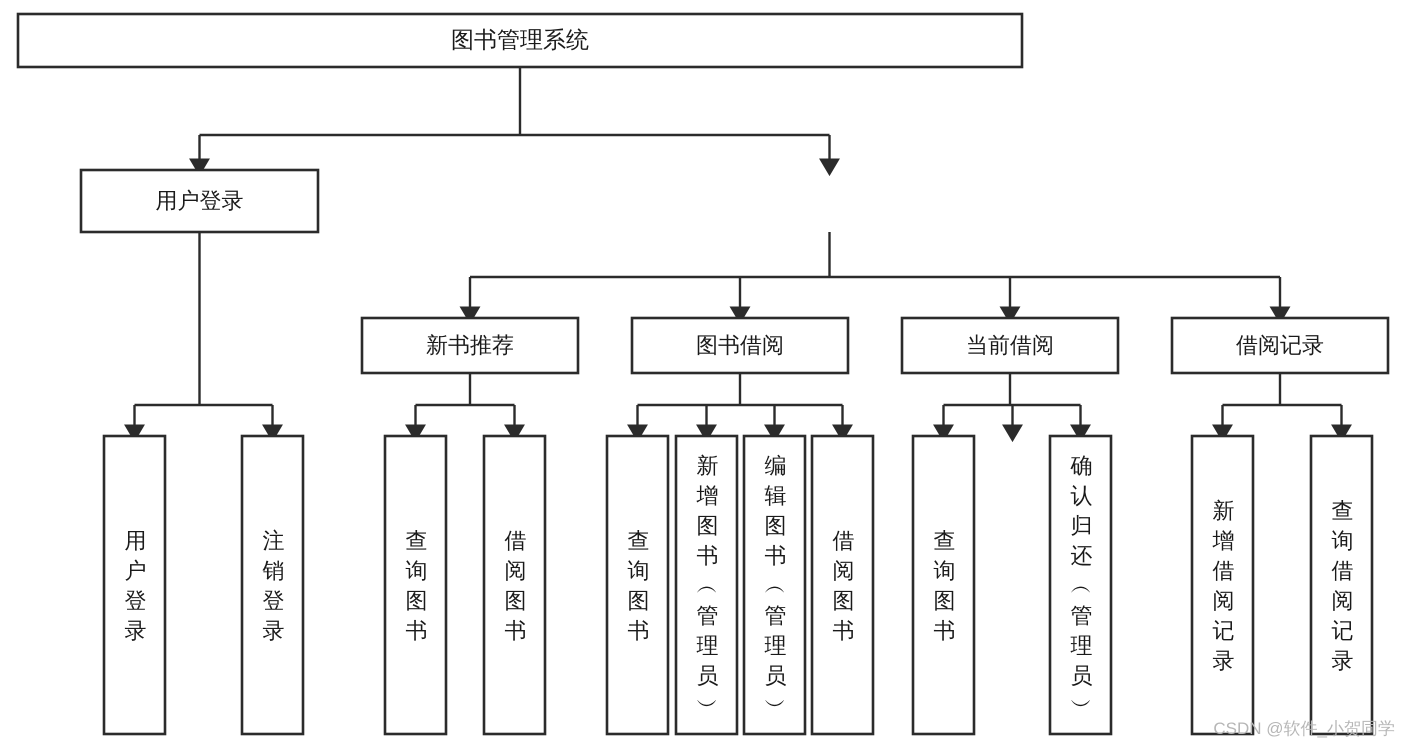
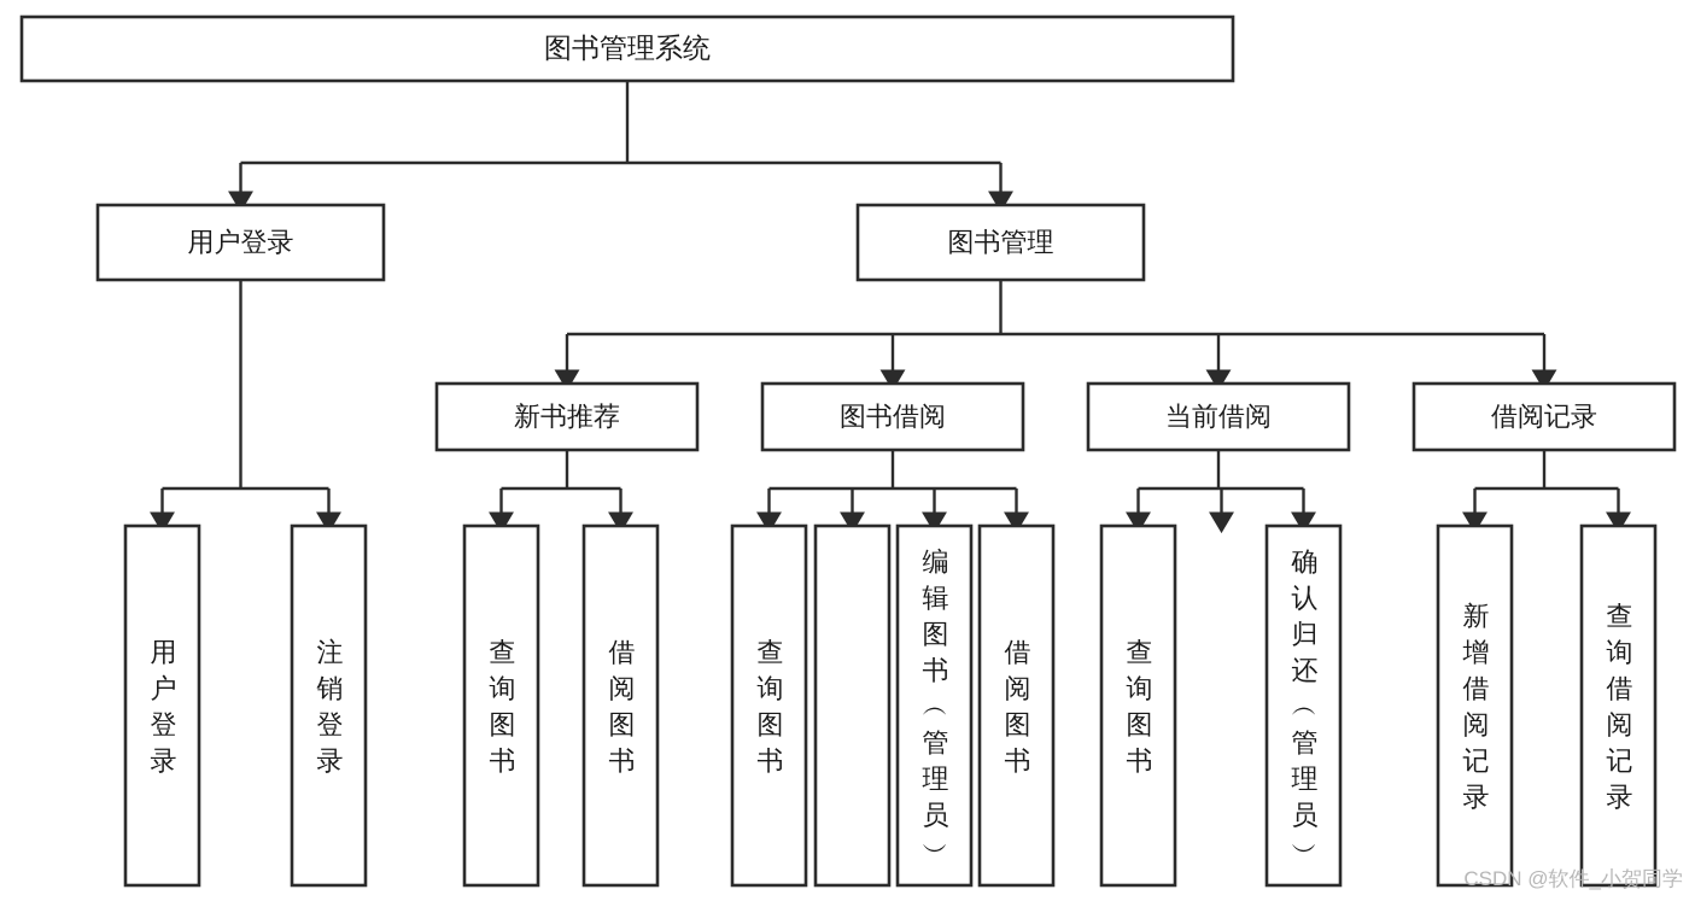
  图书管理系统
  用户登录
+ 图书管理
  新书推荐
  图书借阅
  当前借阅
  借阅记录
  用户登录
  注销登录
  查询图书
  借阅图书
  查询图书
- 新增图书 ︵ 管理员 ︶
  编辑图书 ︵ 管理员 ︶
  借阅图书
  查询图书
  确认归还 ︵ 管理员 ︶
  新增借阅记录
  查询借阅记录
  CSDN @软件_小贺同学
